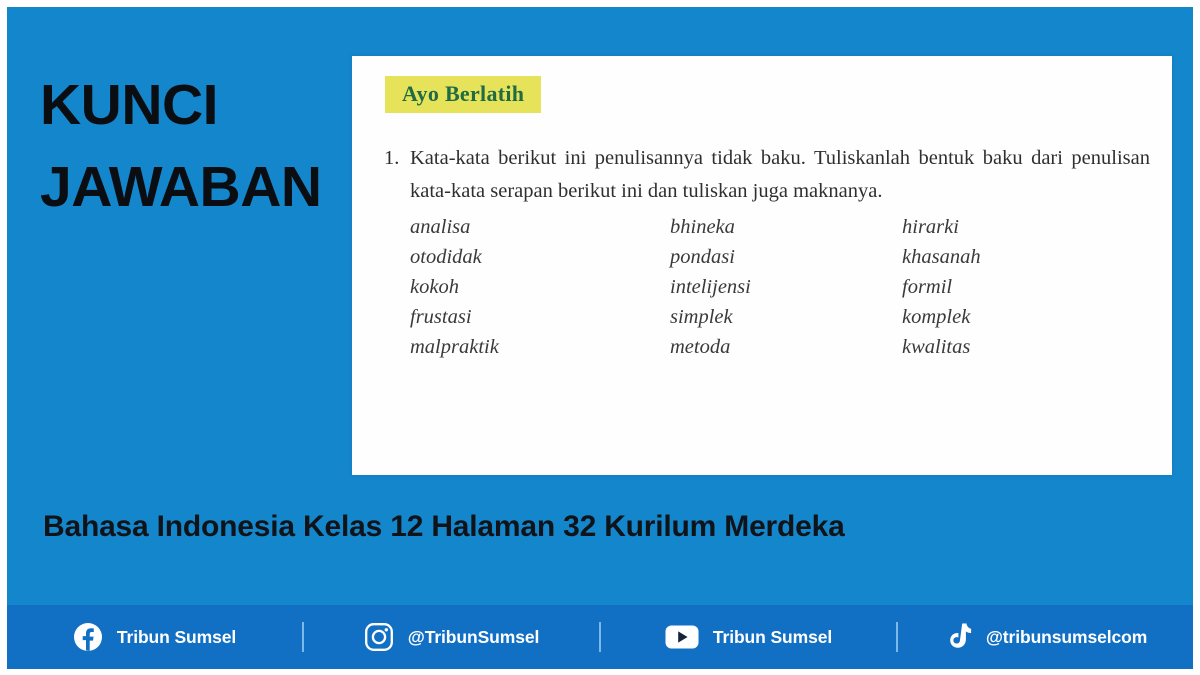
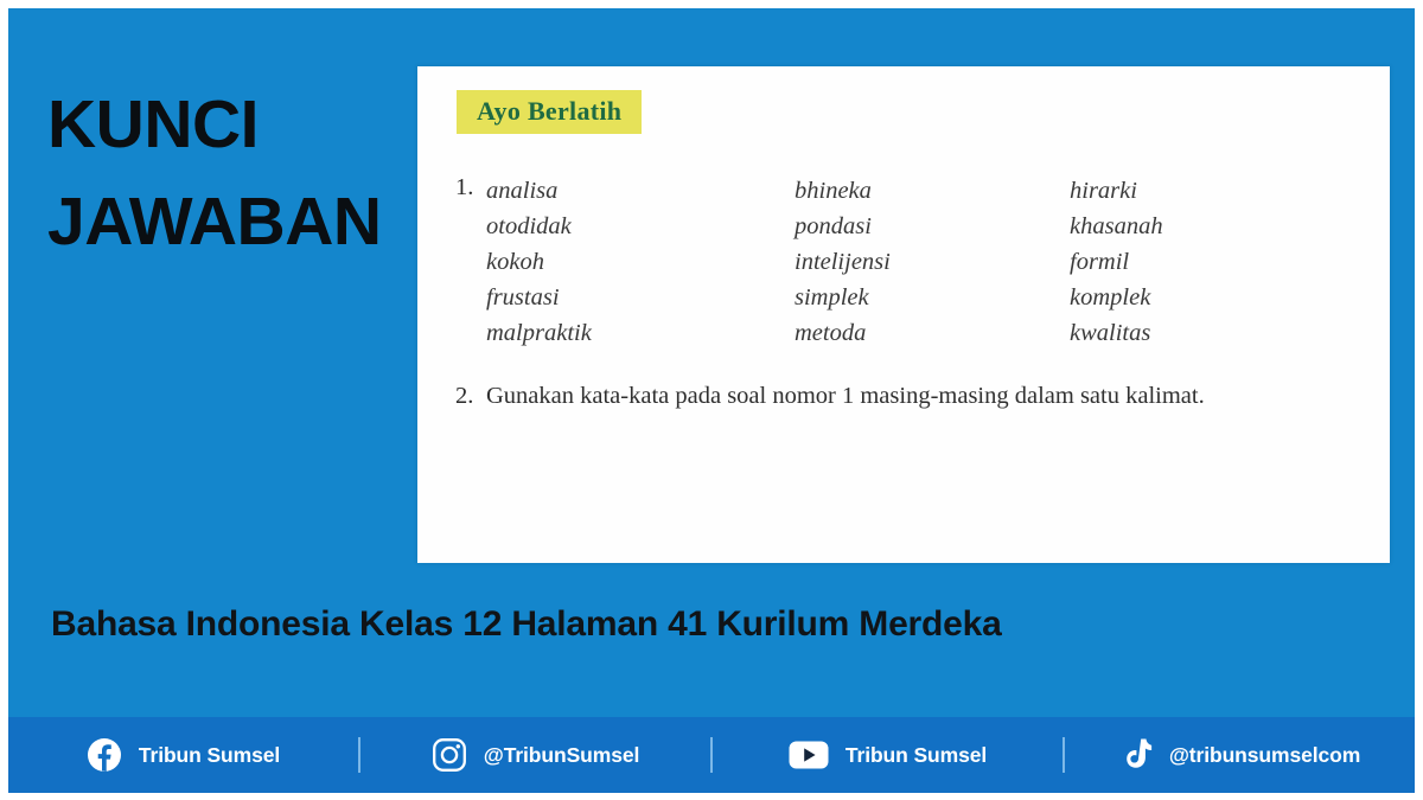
  KUNCI
  JAWABAN
  Ayo Berlatih
  1.
- Kata-kata berikut ini penulisannya tidak baku. Tuliskanlah bentuk baku dari penulisan kata-kata serapan berikut ini dan tuliskan juga maknanya.
  analisa
  bhineka
  hirarki
  otodidak
  pondasi
  khasanah
  kokoh
  intelijensi
  formil
  frustasi
  simplek
  komplek
  malpraktik
  metoda
  kwalitas
+ 2.
+ Gunakan kata-kata pada soal nomor 1 masing-masing dalam satu kalimat.
- Bahasa Indonesia Kelas 12 Halaman 32 Kurilum Merdeka
+ Bahasa Indonesia Kelas 12 Halaman 41 Kurilum Merdeka
  Tribun Sumsel
  @TribunSumsel
  Tribun Sumsel
  @tribunsumselcom
